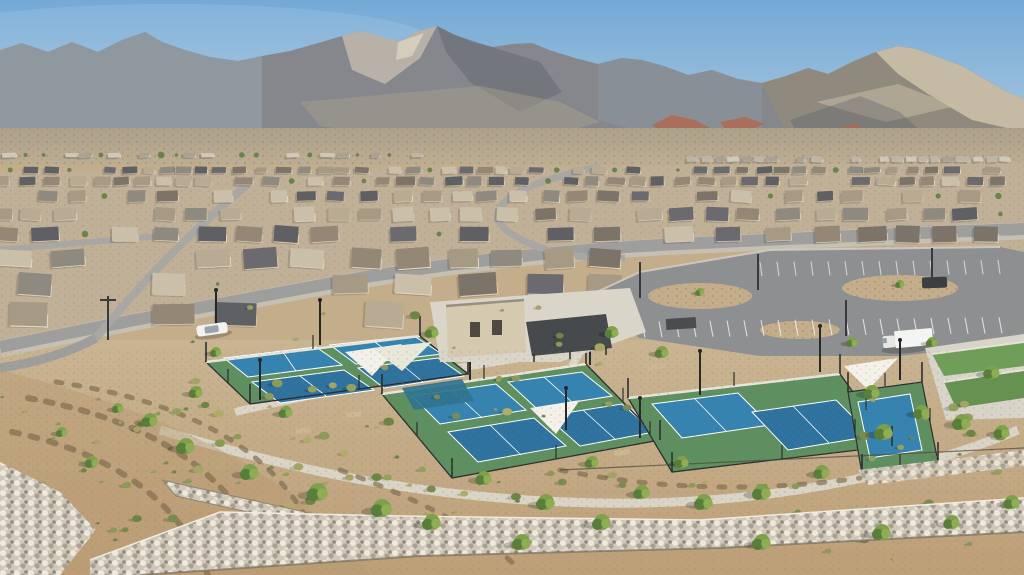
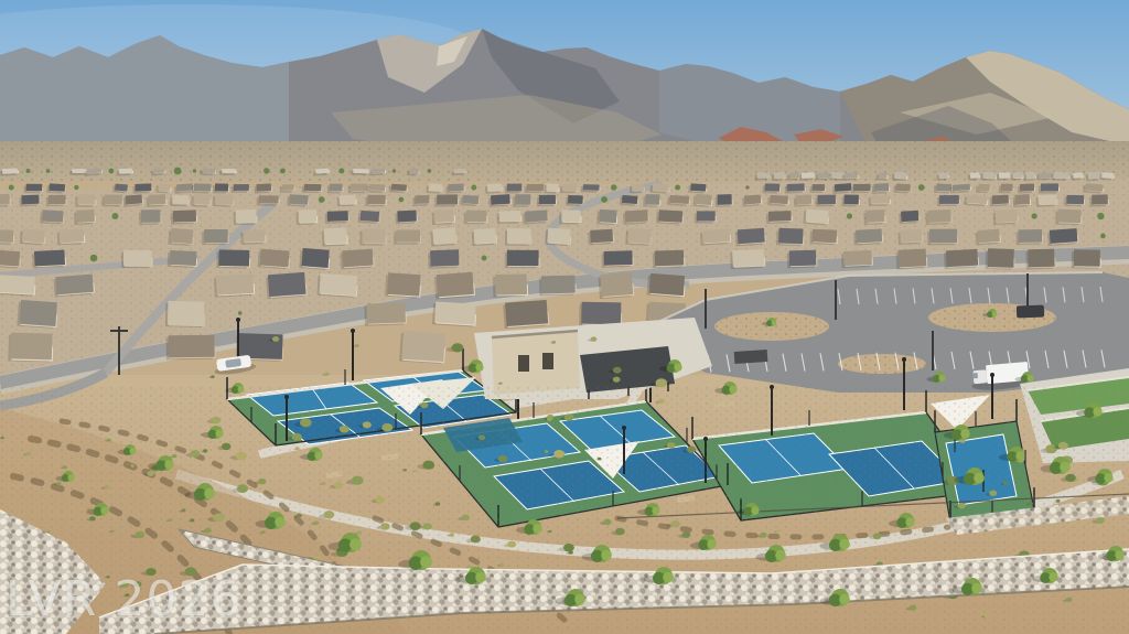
+ LVR 2026
